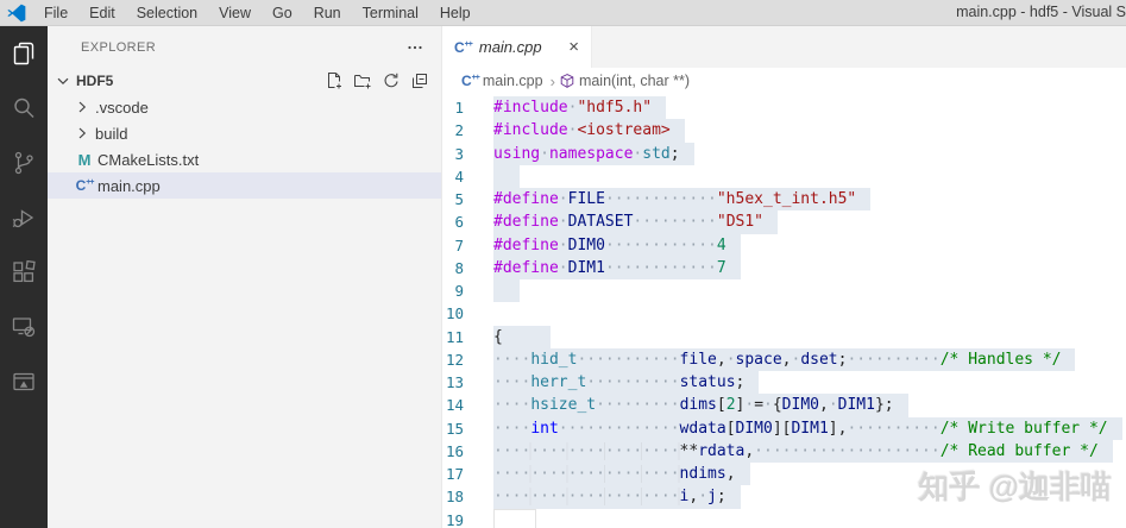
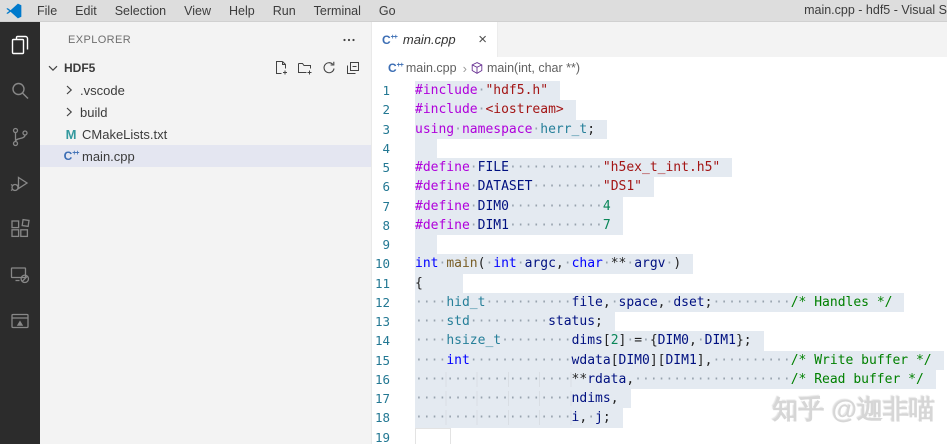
  File
  Edit
  Selection
  View
- Go
+ Help
  Run
  Terminal
- Help
+ Go
  main.cpp - hdf5 - Visual S
  EXPLORER
  HDF5
  .vscode
  build
  M
  CMakeLists.txt
  main.cpp
  main.cpp
  ×
  main.cpp
  ›
  main(int, char **)
  1
  #include·"hdf5.h"
  2
  #include·<iostream>
  3
- using·namespace·std;
+ using·namespace·herr_t;
  4
  5
  #define·FILE············"h5ex_t_int.h5"
  6
  #define·DATASET·········"DS1"
  7
  #define·DIM0············4
  8
  #define·DIM1············7
  9
  10
+ int·main(·int·argc,·char·**·argv·)
  11
  {
  12
  ····hid_t···········file,·space,·dset;··········/* Handles */
  13
- ····herr_t··········status;
+ ····std··········status;
  14
  ····hsize_t·········dims[2]·=·{DIM0,·DIM1};
  15
  ····int·············wdata[DIM0][DIM1],··········/* Write buffer */
  16
  ····················**rdata,····················/* Read buffer */
  17
  ····················ndims,
  18
  ····················i,·j;
  19
  知乎 @迦非喵
